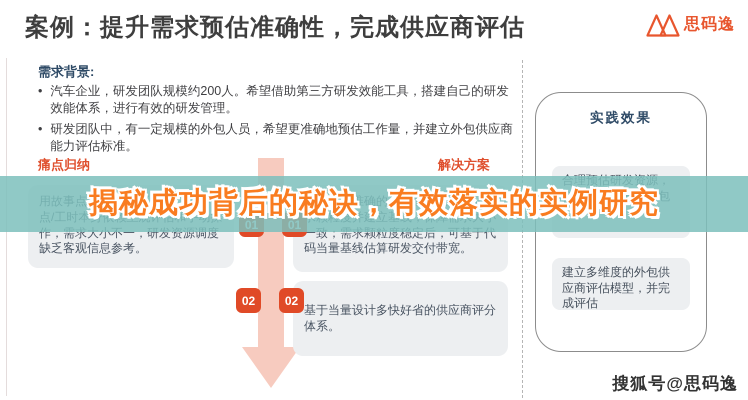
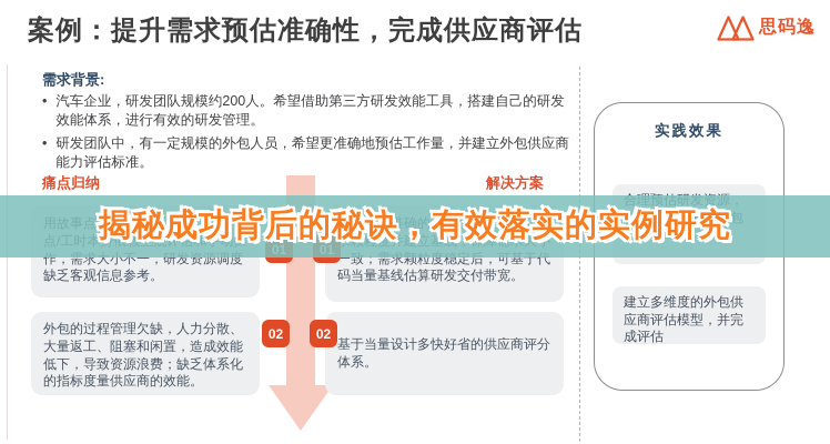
  案例：提升需求预估准确性，完成供应商评估
  思码逸
  需求背景:
  •
  汽车企业，研发团队规模约200人。希望借助第三方研发效能工具，搭建自己的研发效能体系，进行有效的研发管理。
  •
  研发团队中，有一定规模的外包人员，希望更准确地预估工作量，并建立外包供应商能力评估标准。
  痛点归纳
  解决方案
  用故事点/工时评估工作量，故事点/工时本身依赖主观评估和手动操作，需求大小不一，研发资源调度缺乏客观信息参考。
+ 外包的过程管理欠缺，人力分散、大量返工、阻塞和闲置，造成效能低下，导致资源浪费；缺乏体系化的指标度量供应商的效能。
  通过客观准确的工作量度量，量化需求颗粒度并建立基线，保障需求大小一致；需求颗粒度稳定后，可基于代码当量基线估算研发交付带宽。
  基于当量设计多快好省的供应商评分体系。
  01
  01
  02
  02
  实践效果
  合理预估研发资源，交付效率提升，外包
  建立多维度的外包供应商评估模型，并完成评估
  揭秘成功背后的秘诀，有效落实的实例研究
- 搜狐号@思码逸
